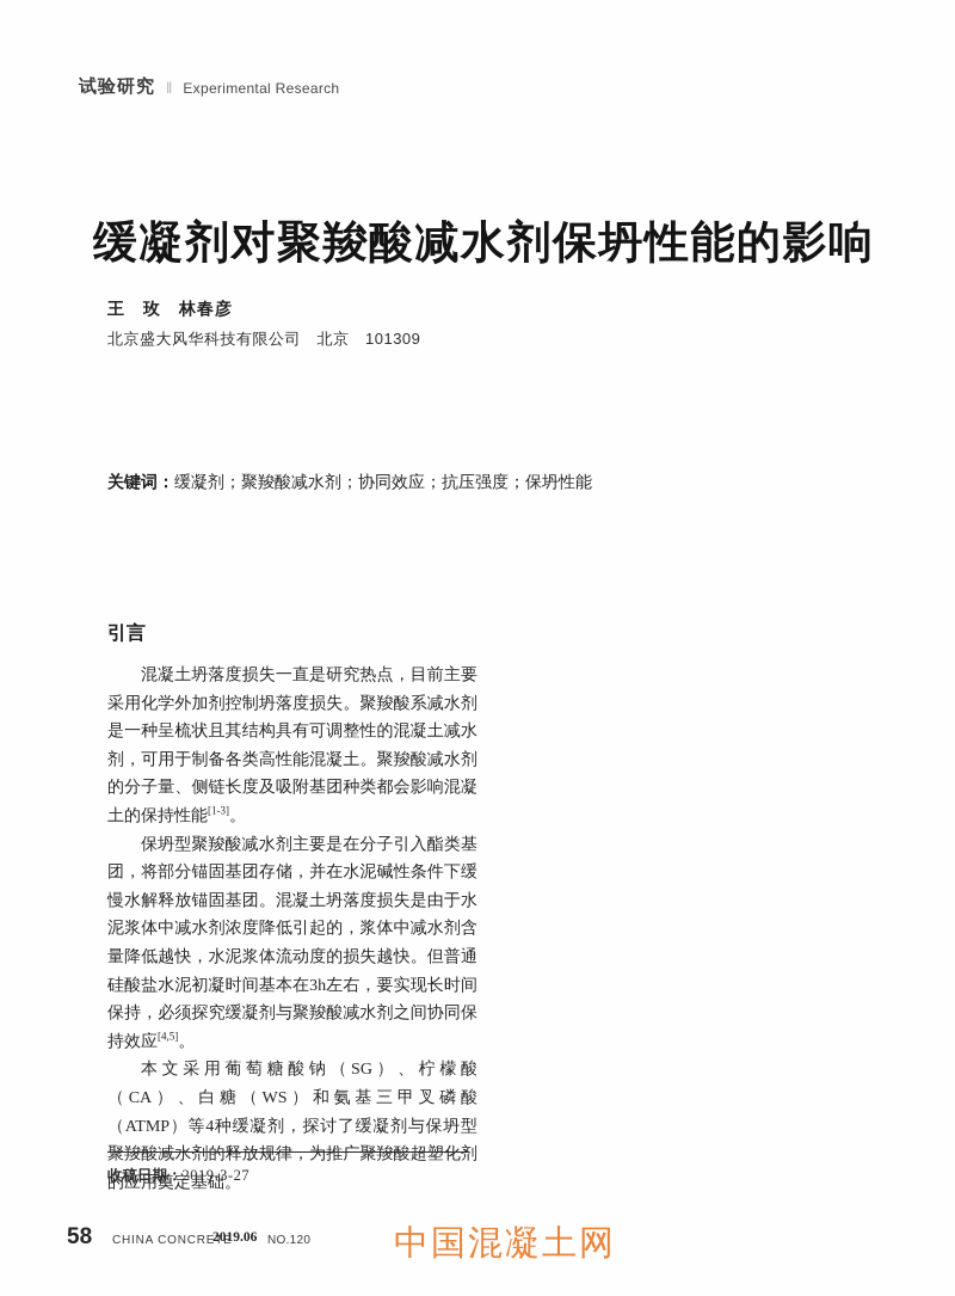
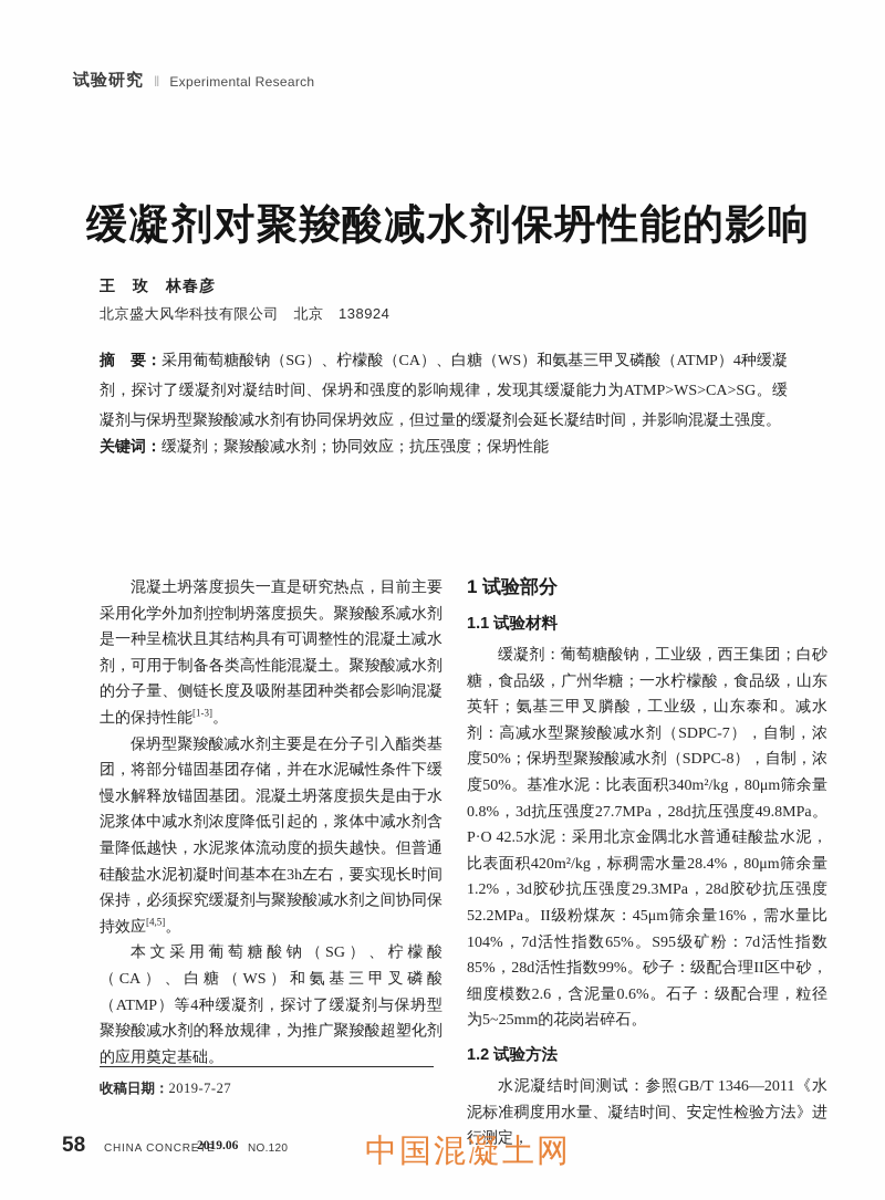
  试验研究
  ‖
  Experimental Research
  缓凝剂对聚羧酸减水剂保坍性能的影响
  王 玫 林春彦
- 北京盛大风华科技有限公司 北京 101309
+ 北京盛大风华科技有限公司 北京 138924
+ 摘 要：采用葡萄糖酸钠（SG）、柠檬酸（CA）、白糖（WS）和氨基三甲叉磷酸（ATMP）4种缓凝剂，探讨了缓凝剂对凝结时间、保坍和强度的影响规律，发现其缓凝能力为ATMP>WS>CA>SG。缓凝剂与保坍型聚羧酸减水剂有协同保坍效应，但过量的缓凝剂会延长凝结时间，并影响混凝土强度。
  关键词：缓凝剂；聚羧酸减水剂；协同效应；抗压强度；保坍性能
- 引言
  混凝土坍落度损失一直是研究热点，目前主要采用化学外加剂控制坍落度损失。聚羧酸系减水剂是一种呈梳状且其结构具有可调整性的混凝土减水剂，可用于制备各类高性能混凝土。聚羧酸减水剂的分子量、侧链长度及吸附基团种类都会影响混凝土的保持性能[1-3]。
  保坍型聚羧酸减水剂主要是在分子引入酯类基团，将部分锚固基团存储，并在水泥碱性条件下缓慢水解释放锚固基团。混凝土坍落度损失是由于水泥浆体中减水剂浓度降低引起的，浆体中减水剂含量降低越快，水泥浆体流动度的损失越快。但普通硅酸盐水泥初凝时间基本在3h左右，要实现长时间保持，必须探究缓凝剂与聚羧酸减水剂之间协同保持效应[4,5]。
  本文采用葡萄糖酸钠（SG）、柠檬酸（CA）、白糖（WS）和氨基三甲叉磷酸（ATMP）等4种缓凝剂，探讨了缓凝剂与保坍型聚羧酸减水剂的释放规律，为推广聚羧酸超塑化剂的应用奠定基础。
+ 1 试验部分
+ 1.1 试验材料
+ 缓凝剂：葡萄糖酸钠，工业级，西王集团；白砂糖，食品级，广州华糖；一水柠檬酸，食品级，山东英轩；氨基三甲叉膦酸，工业级，山东泰和。减水剂：高减水型聚羧酸减水剂（SDPC-7），自制，浓度50%；保坍型聚羧酸减水剂（SDPC-8），自制，浓度50%。基准水泥：比表面积340m²/kg，80μm筛余量0.8%，3d抗压强度27.7MPa，28d抗压强度49.8MPa。P·O 42.5水泥：采用北京金隅北水普通硅酸盐水泥，比表面积420m²/kg，标稠需水量28.4%，80μm筛余量1.2%，3d胶砂抗压强度29.3MPa，28d胶砂抗压强度52.2MPa。II级粉煤灰：45μm筛余量16%，需水量比104%，7d活性指数65%。S95级矿粉：7d活性指数85%，28d活性指数99%。砂子：级配合理II区中砂，细度模数2.6，含泥量0.6%。石子：级配合理，粒径为5~25mm的花岗岩碎石。
+ 1.2 试验方法
+ 水泥凝结时间测试：参照GB/T 1346—2011《水泥标准稠度用水量、凝结时间、安定性检验方法》进行测定，
- 收稿日期：2019-3-27
+ 收稿日期：2019-7-27
  58
  CHINA CONCRETE
  2019.06
  NO.120
  中国混凝土网
